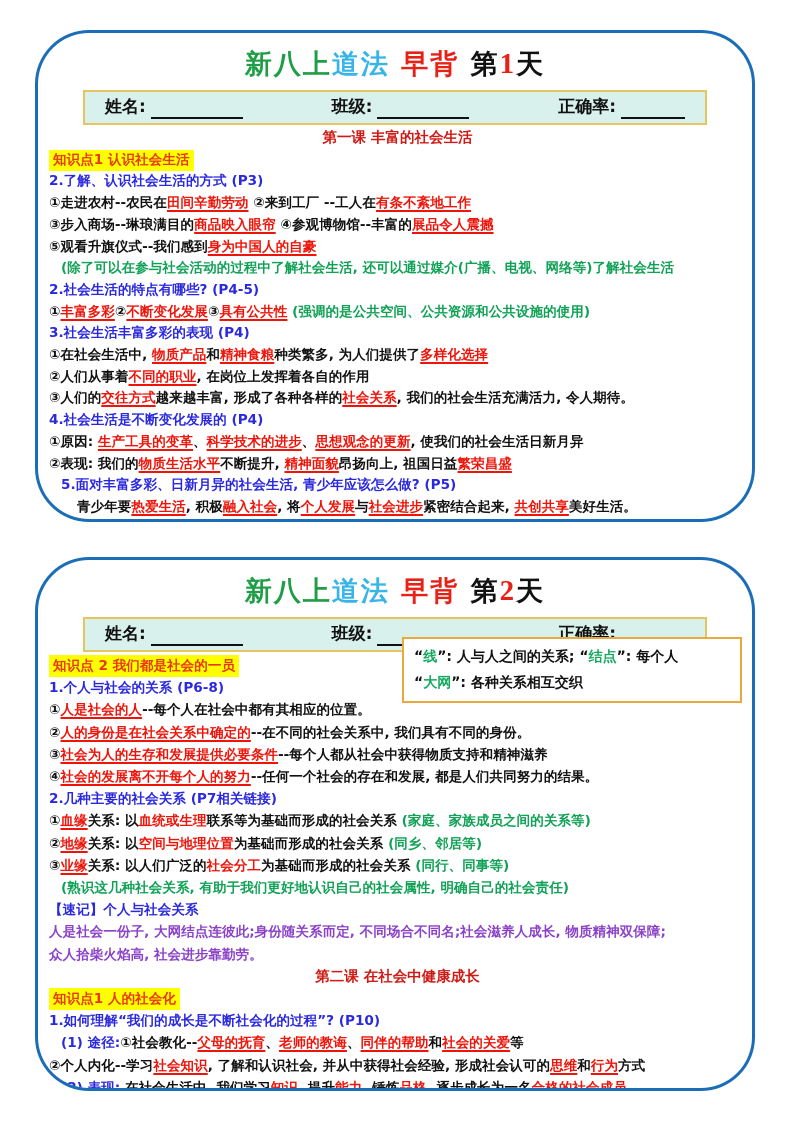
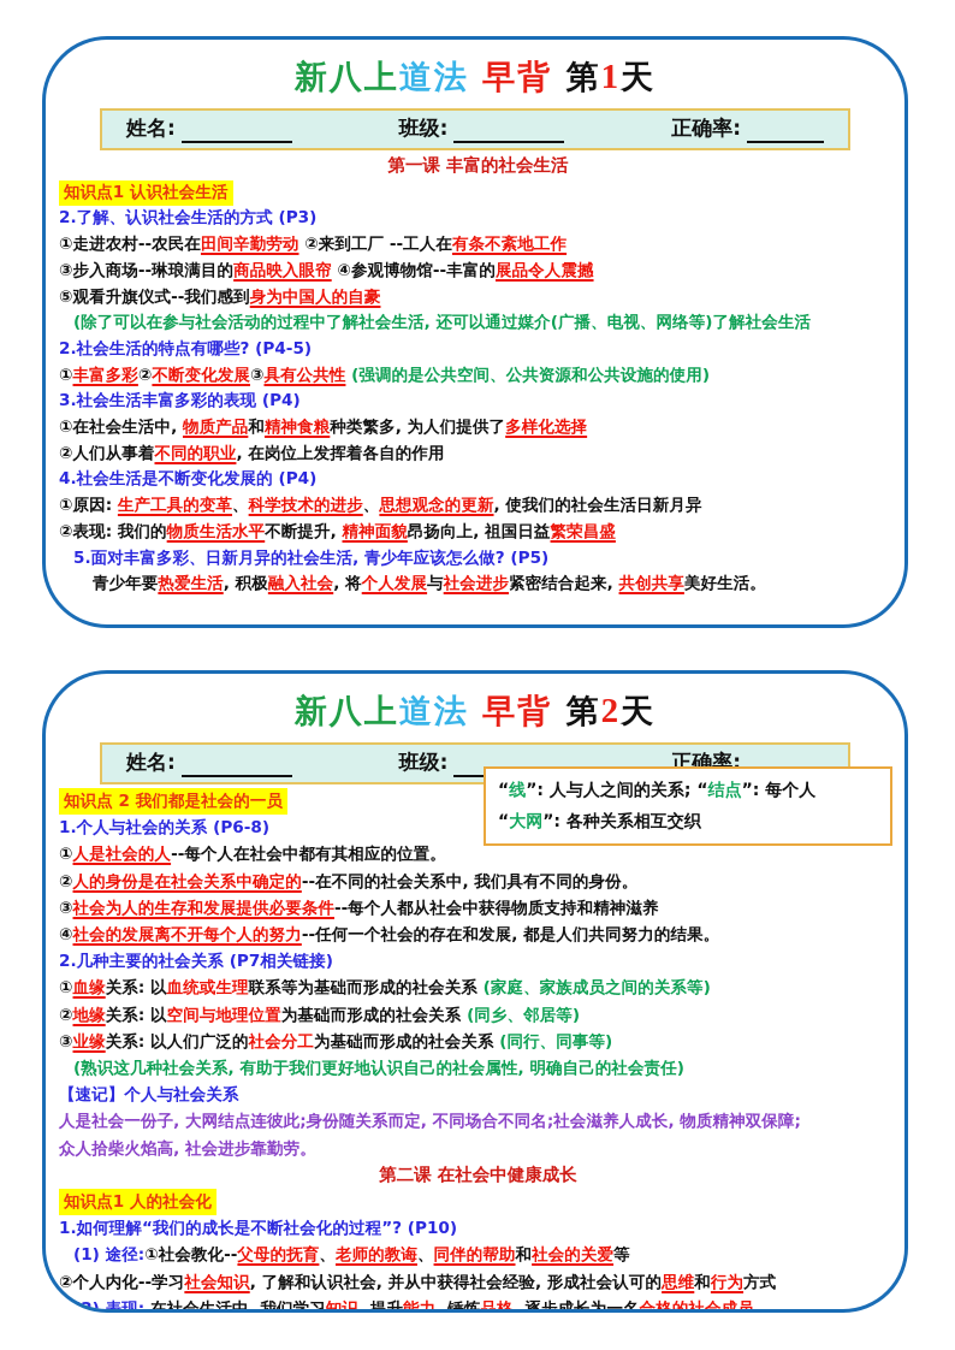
  新八上道法 早背 第1天
  姓名:
  班级:
  正确率:
  第一课 丰富的社会生活
  知识点1 认识社会生活
  2.了解、认识社会生活的方式 (P3)
  ①走进农村--农民在田间辛勤劳动 ②来到工厂 --工人在有条不紊地工作
  ③步入商场--琳琅满目的商品映入眼帘 ④参观博物馆--丰富的展品令人震撼
  ⑤观看升旗仪式--我们感到身为中国人的自豪
  (除了可以在参与社会活动的过程中了解社会生活, 还可以通过媒介(广播、电视、网络等)了解社会生活
  2.社会生活的特点有哪些? (P4-5)
  ①丰富多彩②不断变化发展③具有公共性 (强调的是公共空间、公共资源和公共设施的使用)
  3.社会生活丰富多彩的表现 (P4)
  ①在社会生活中, 物质产品和精神食粮种类繁多, 为人们提供了多样化选择
  ②人们从事着不同的职业, 在岗位上发挥着各自的作用
- ③人们的交往方式越来越丰富, 形成了各种各样的社会关系, 我们的社会生活充满活力, 令人期待。
  4.社会生活是不断变化发展的 (P4)
  ①原因: 生产工具的变革、科学技术的进步、思想观念的更新, 使我们的社会生活日新月异
  ②表现: 我们的物质生活水平不断提升, 精神面貌昂扬向上, 祖国日益繁荣昌盛
  5.面对丰富多彩、日新月异的社会生活, 青少年应该怎么做? (P5)
  青少年要热爱生活, 积极融入社会, 将个人发展与社会进步紧密结合起来, 共创共享美好生活。
  新八上道法 早背 第2天
  姓名:
  班级:
  正确率:
  “线”: 人与人之间的关系; “结点”: 每个人
  “大网”: 各种关系相互交织
  知识点 2 我们都是社会的一员
  1.个人与社会的关系 (P6-8)
  ①人是社会的人--每个人在社会中都有其相应的位置。
  ②人的身份是在社会关系中确定的--在不同的社会关系中, 我们具有不同的身份。
  ③社会为人的生存和发展提供必要条件--每个人都从社会中获得物质支持和精神滋养
  ④社会的发展离不开每个人的努力--任何一个社会的存在和发展, 都是人们共同努力的结果。
  2.几种主要的社会关系 (P7相关链接)
  ①血缘关系: 以血统或生理联系等为基础而形成的社会关系 (家庭、家族成员之间的关系等)
  ②地缘关系: 以空间与地理位置为基础而形成的社会关系 (同乡、邻居等)
  ③业缘关系: 以人们广泛的社会分工为基础而形成的社会关系 (同行、同事等)
  (熟识这几种社会关系, 有助于我们更好地认识自己的社会属性, 明确自己的社会责任)
  【速记】个人与社会关系
  人是社会一份子, 大网结点连彼此;身份随关系而定, 不同场合不同名;社会滋养人成长, 物质精神双保障;
  众人拾柴火焰高, 社会进步靠勤劳。
  第二课 在社会中健康成长
  知识点1 人的社会化
  1.如何理解“我们的成长是不断社会化的过程”? (P10)
  (1) 途径:①社会教化--父母的抚育、老师的教诲、同伴的帮助和社会的关爱等
  ②个人内化--学习社会知识, 了解和认识社会, 并从中获得社会经验, 形成社会认可的思维和行为方式
  表现: 在社会生活中, 我们学习知识, 提升能力, 锤炼品格, 逐步成长为一名合格的社会成员。
